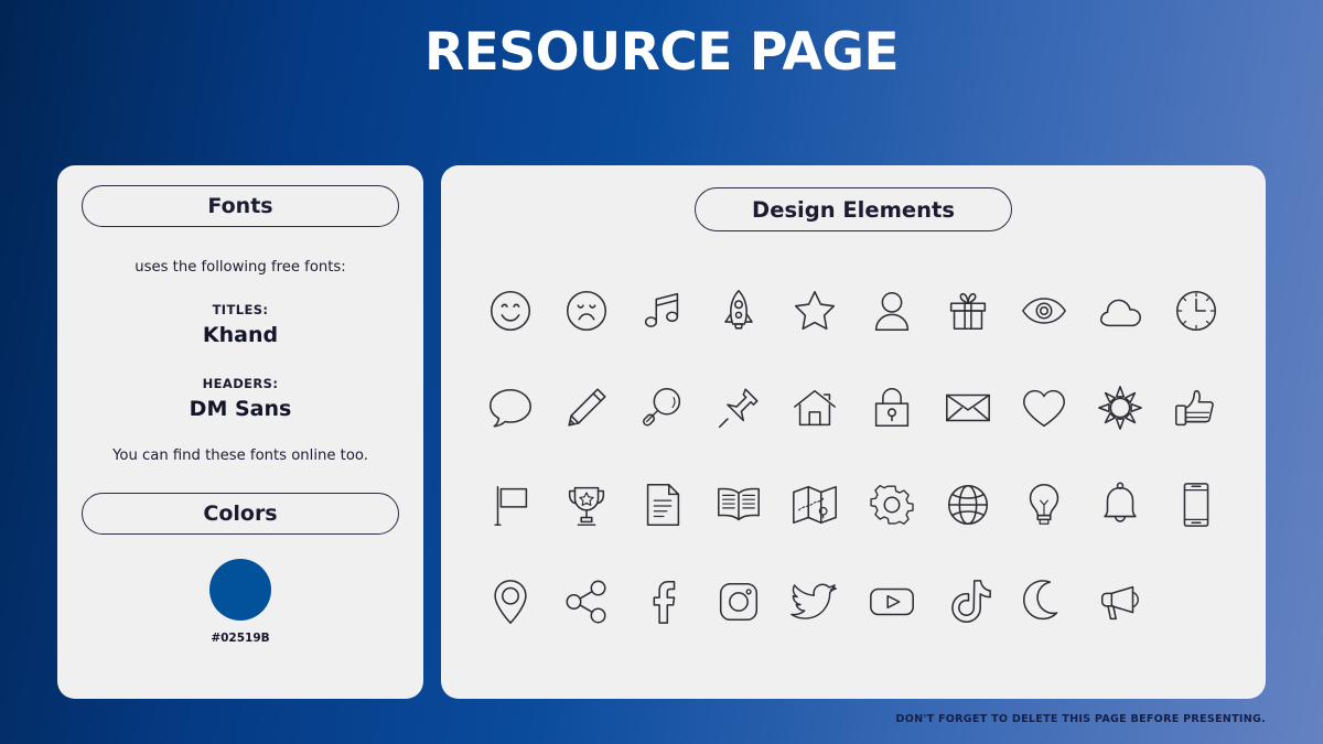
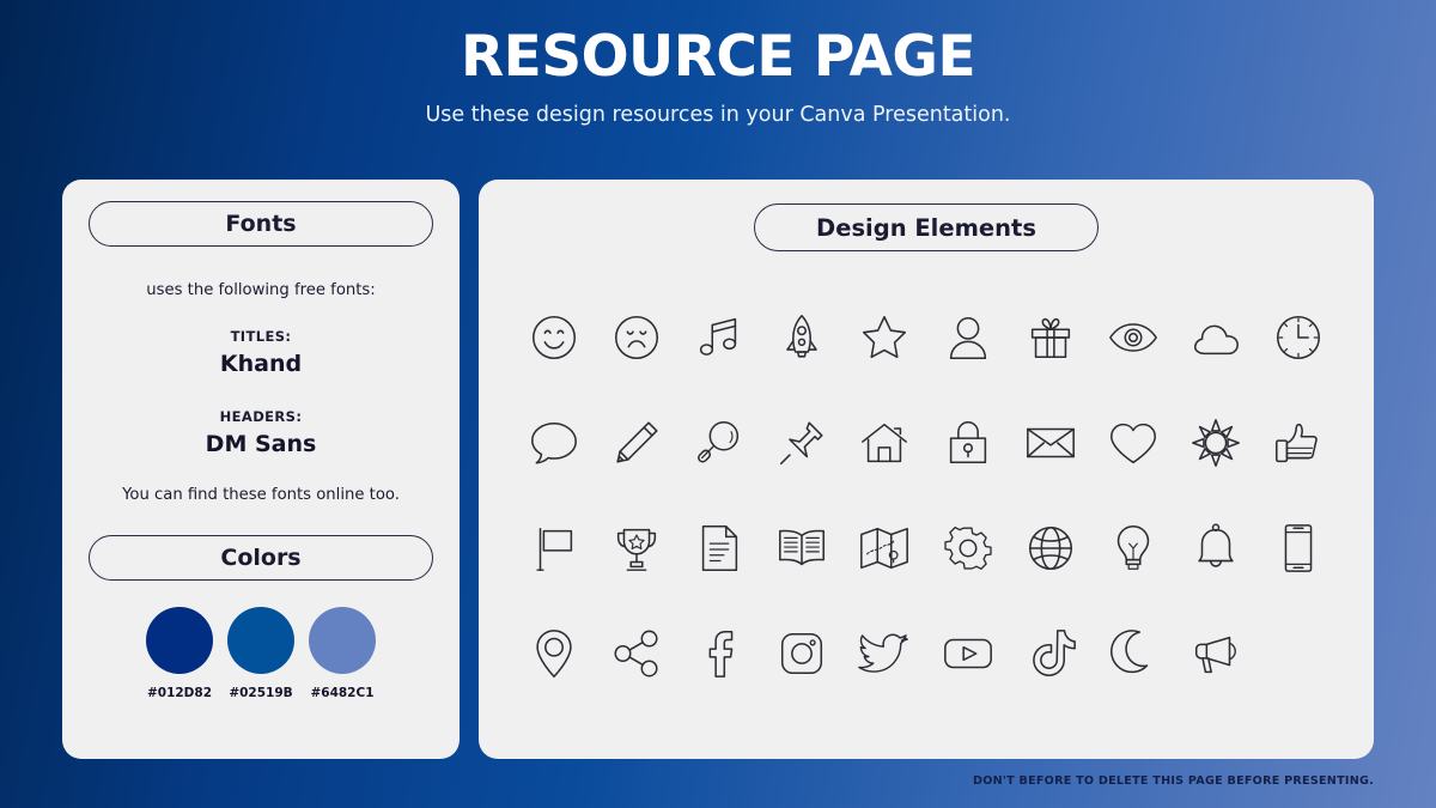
  RESOURCE PAGE
+ Use these design resources in your Canva Presentation.
  Fonts
  uses the following free fonts:
  TITLES:
  Khand
  HEADERS:
  DM Sans
  You can find these fonts online too.
  Colors
+ #012D82
  #02519B
+ #6482C1
  Design Elements
- DON'T FORGET TO DELETE THIS PAGE BEFORE PRESENTING.
+ DON'T BEFORE TO DELETE THIS PAGE BEFORE PRESENTING.
